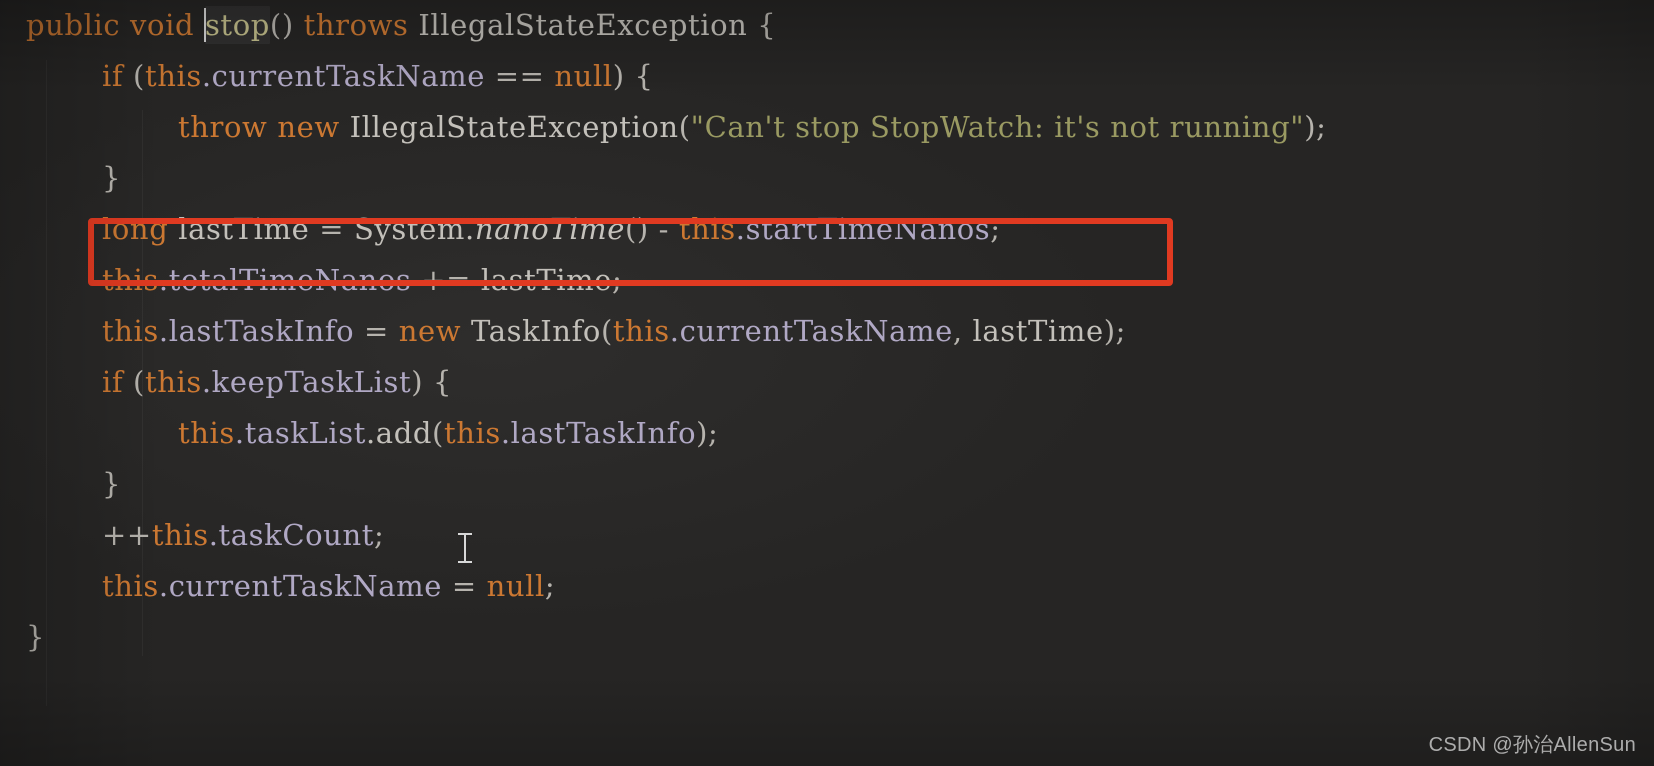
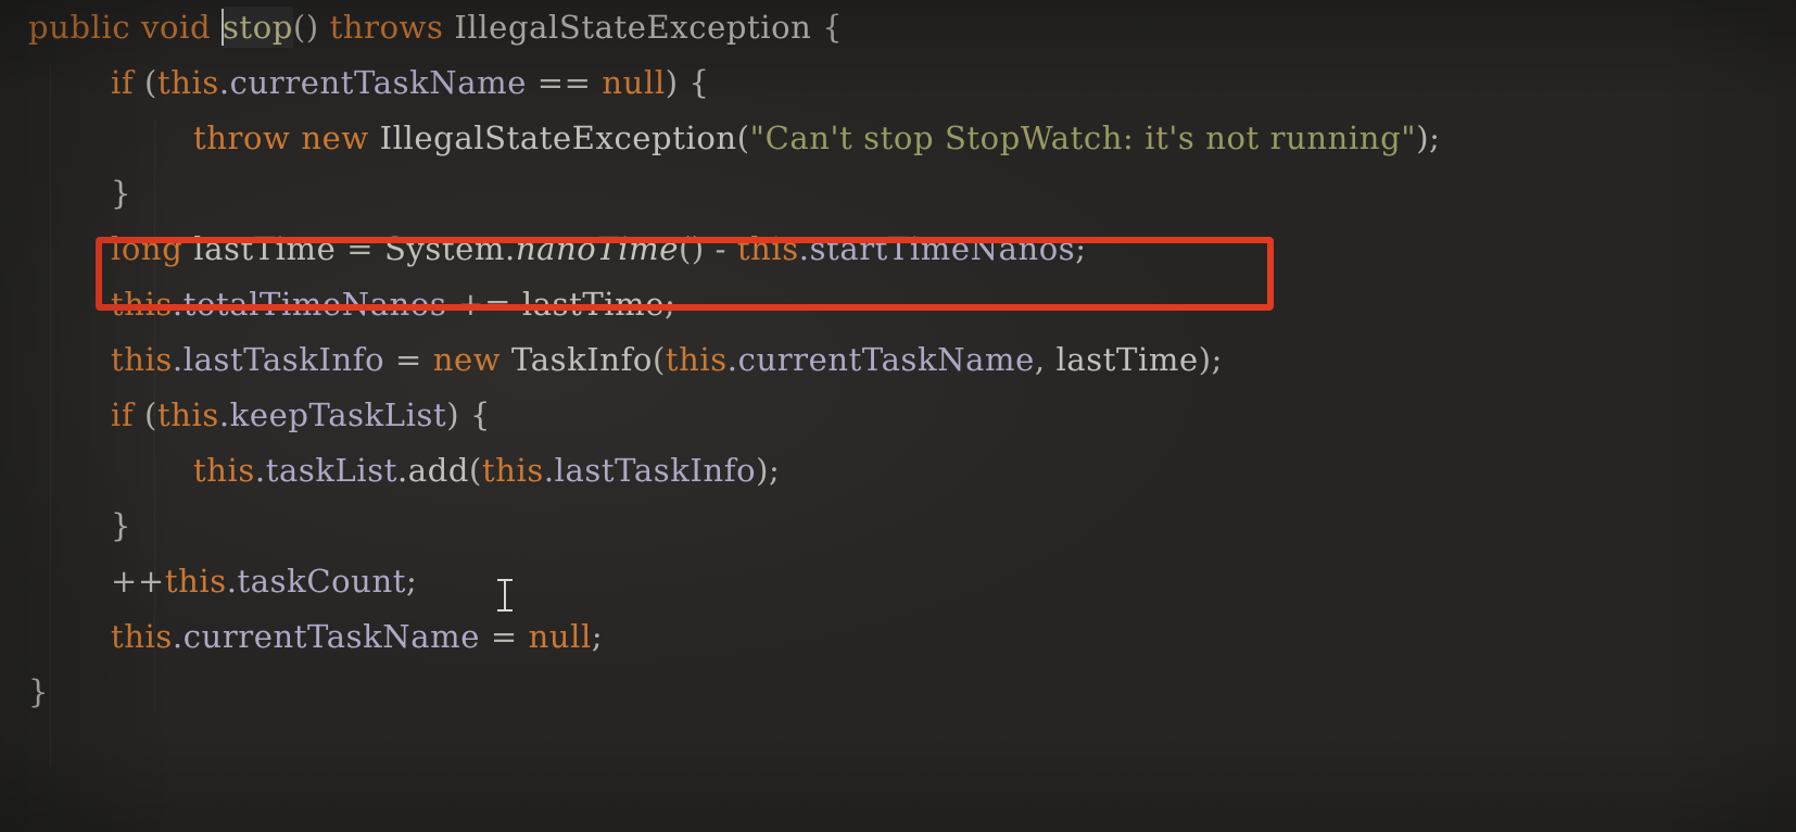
- CSDN @孙治AllenSun
